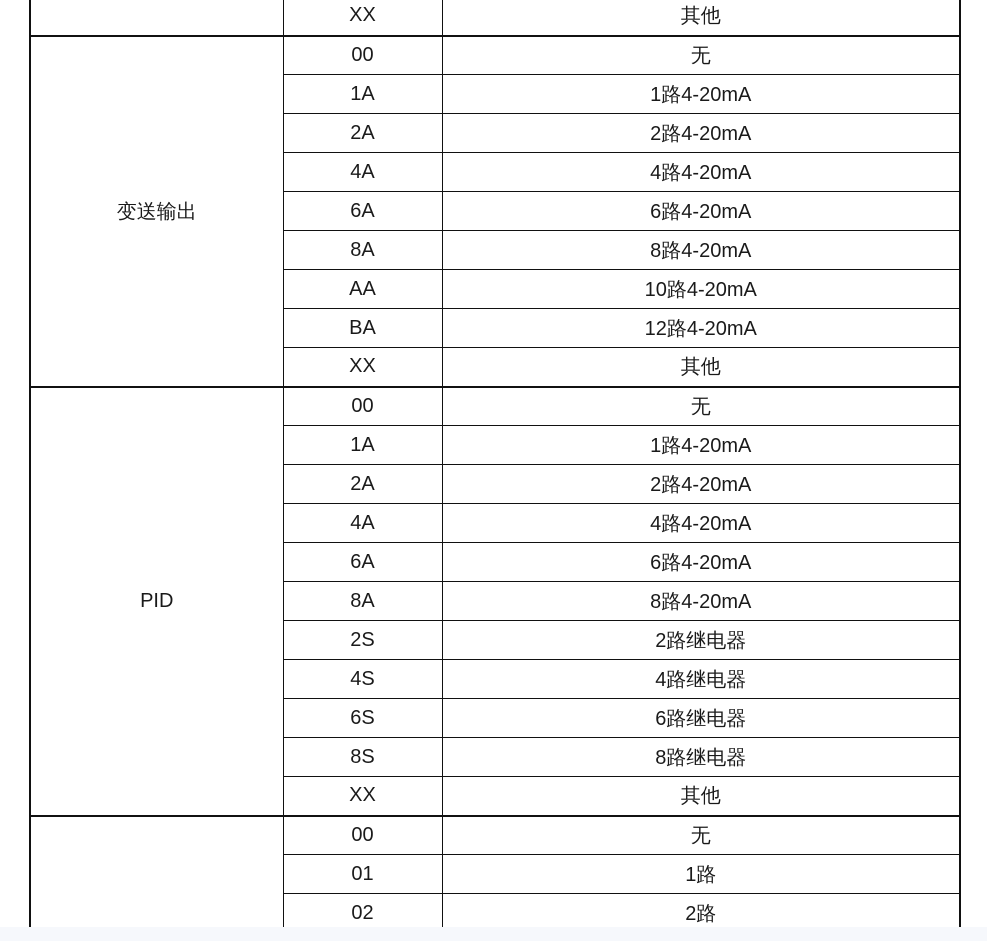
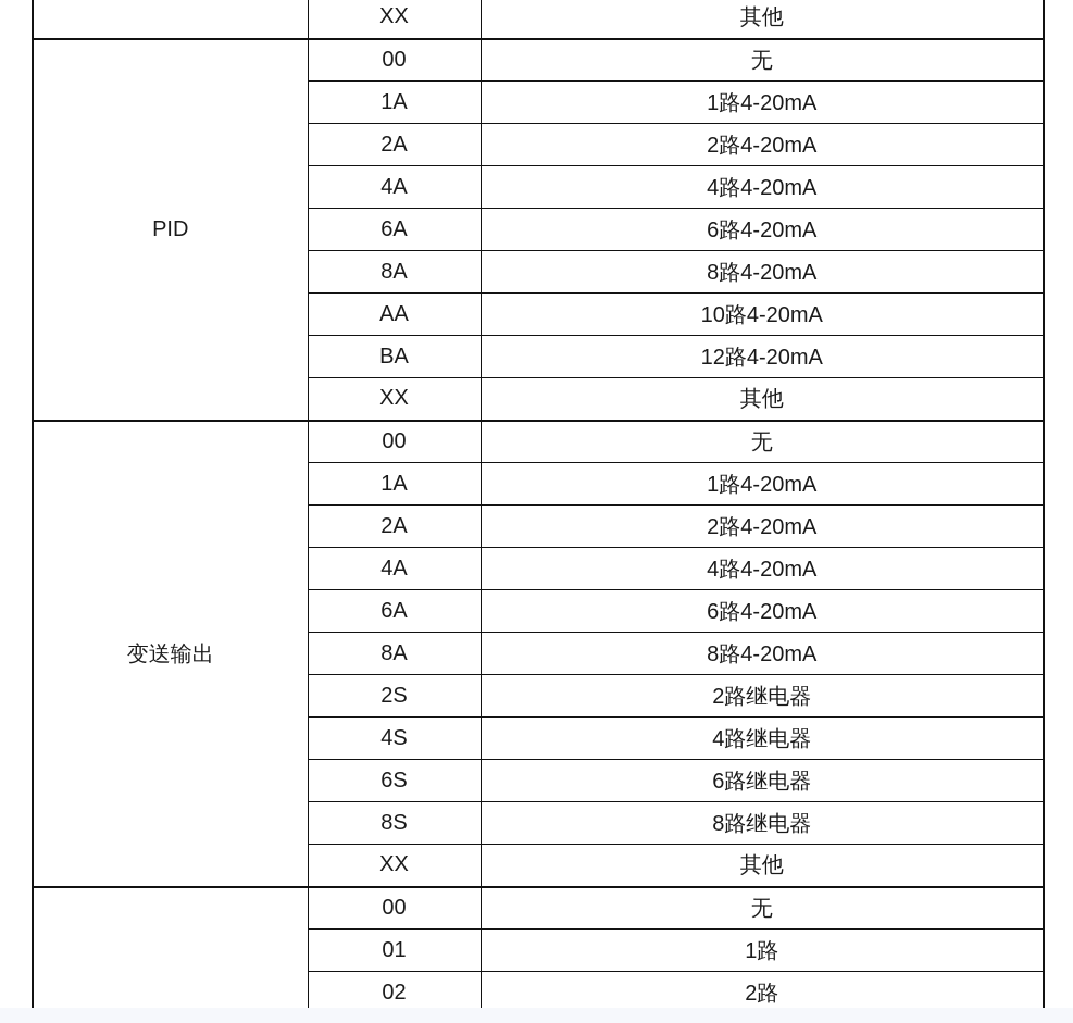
  	XX	其他
- 变送输出	00	无
+ PID	00	无
  1A	1路4-20mA
  2A	2路4-20mA
  4A	4路4-20mA
  6A	6路4-20mA
  8A	8路4-20mA
  AA	10路4-20mA
  BA	12路4-20mA
  XX	其他
- PID	00	无
+ 变送输出	00	无
  1A	1路4-20mA
  2A	2路4-20mA
  4A	4路4-20mA
  6A	6路4-20mA
  8A	8路4-20mA
  2S	2路继电器
  4S	4路继电器
  6S	6路继电器
  8S	8路继电器
  XX	其他
  	00	无
  01	1路
  02	2路
